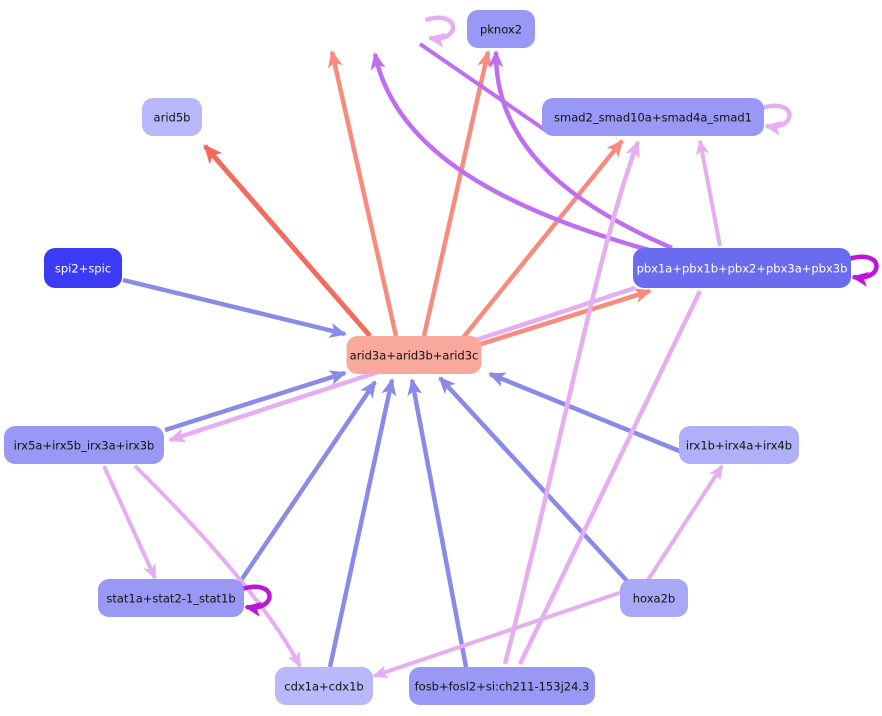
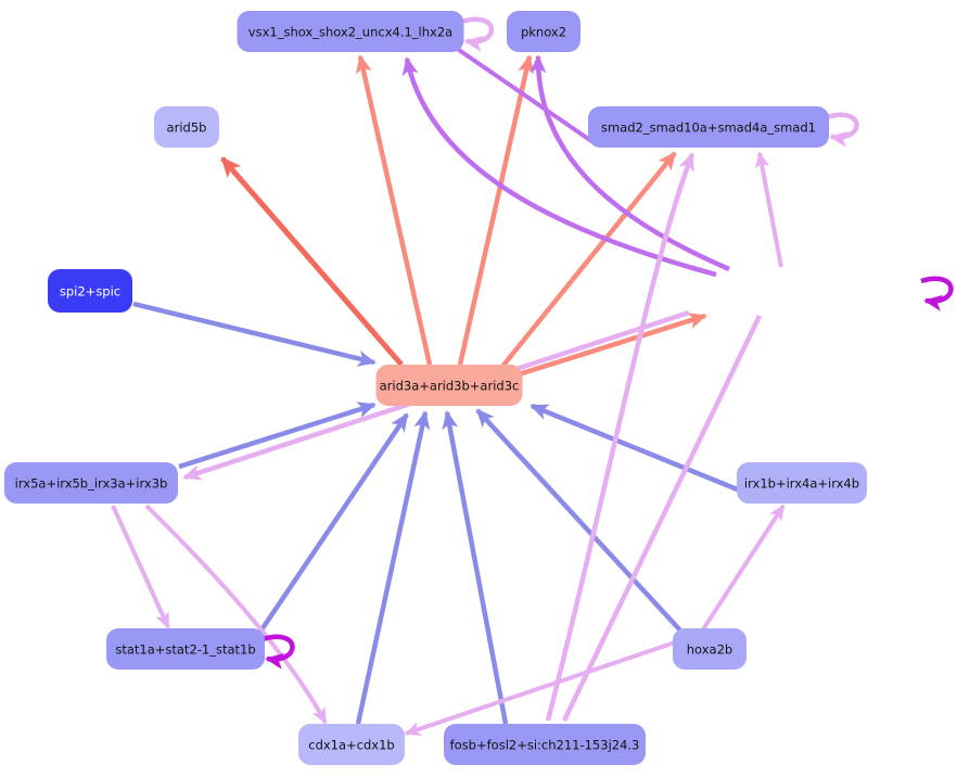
+ vsx1_shox_shox2_uncx4.1_lhx2a
  pknox2
  arid5b
  smad2_smad10a+smad4a_smad1
  spi2+spic
- pbx1a+pbx1b+pbx2+pbx3a+pbx3b
  arid3a+arid3b+arid3c
  irx5a+irx5b_irx3a+irx3b
  irx1b+irx4a+irx4b
  stat1a+stat2-1_stat1b
  hoxa2b
  cdx1a+cdx1b
  fosb+fosl2+si:ch211-153j24.3
